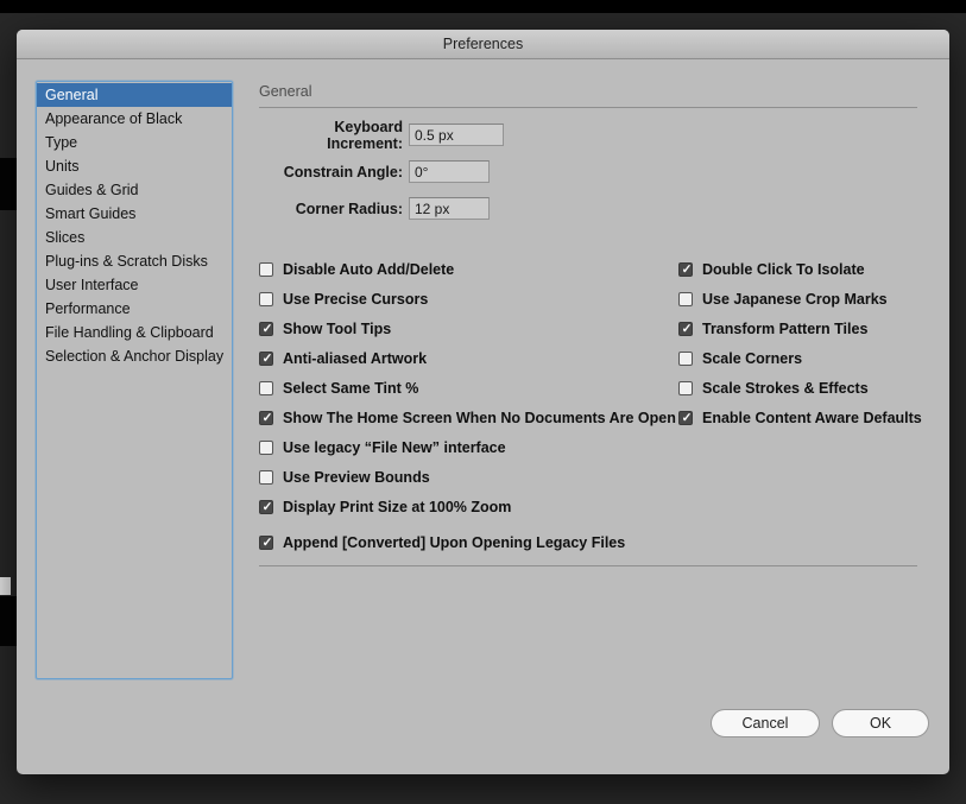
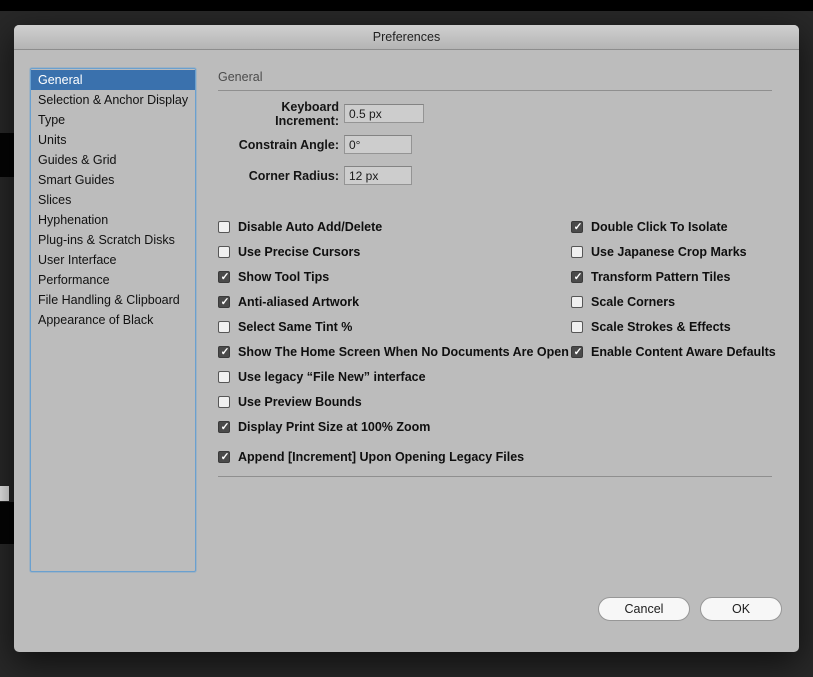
  Preferences
  General
- Appearance of Black
+ Selection & Anchor Display
  Type
  Units
  Guides & Grid
  Smart Guides
  Slices
+ Hyphenation
  Plug-ins & Scratch Disks
  User Interface
  Performance
  File Handling & Clipboard
- Selection & Anchor Display
+ Appearance of Black
  General
  Keyboard Increment:
  0.5 px
  Constrain Angle:
  0°
  Corner Radius:
  12 px
  Disable Auto Add/Delete
  Use Precise Cursors
  ✓
  Show Tool Tips
  ✓
  Anti-aliased Artwork
  Select Same Tint %
  ✓
  Show The Home Screen When No Documents Are Open
  Use legacy “File New” interface
  Use Preview Bounds
  ✓
  Display Print Size at 100% Zoom
  ✓
- Append [Converted] Upon Opening Legacy Files
+ Append [Increment] Upon Opening Legacy Files
  ✓
  Double Click To Isolate
  Use Japanese Crop Marks
  ✓
  Transform Pattern Tiles
  Scale Corners
  Scale Strokes & Effects
  ✓
  Enable Content Aware Defaults
  Cancel
  OK
